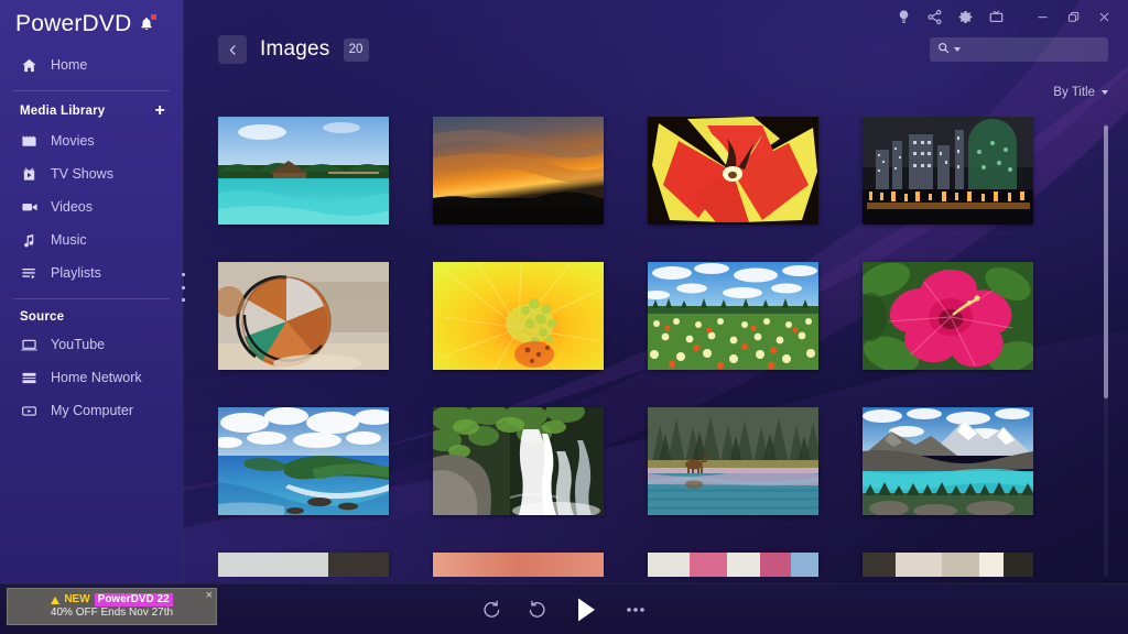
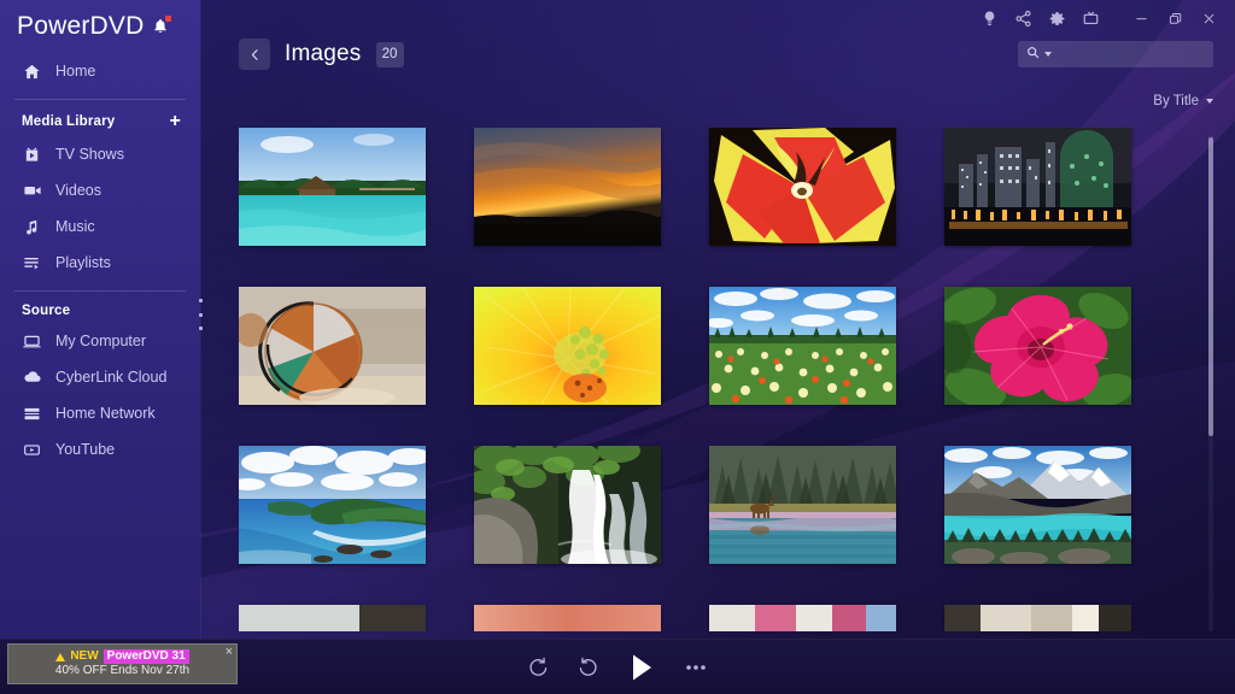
  PowerDVD
  Home
  Media Library
  +
- Movies
  TV Shows
  Videos
  Music
  Playlists
  Source
- YouTube
+ My Computer
+ CyberLink Cloud
  Home Network
- My Computer
+ YouTube
  By Title
  Images
  20
  NEW
- PowerDVD 22
+ PowerDVD 31
  40% OFF Ends Nov 27th
  ×
